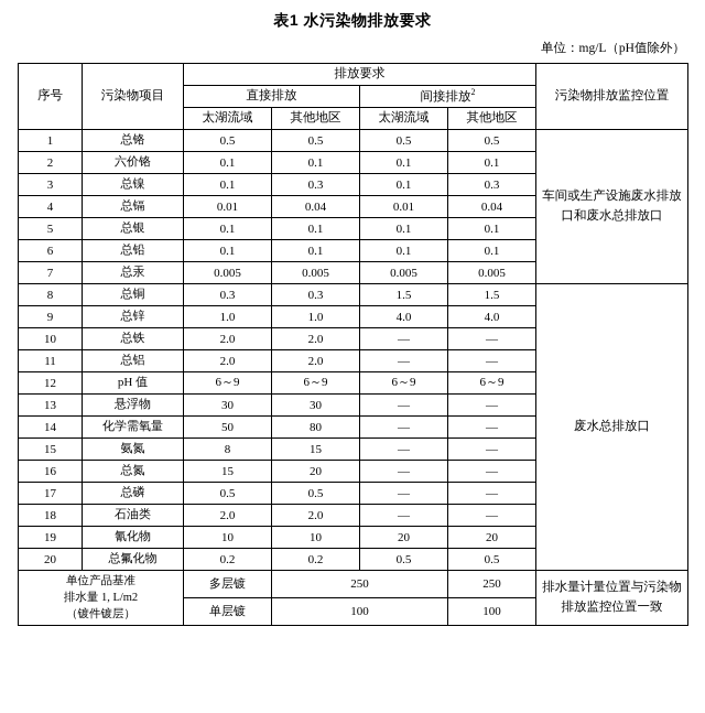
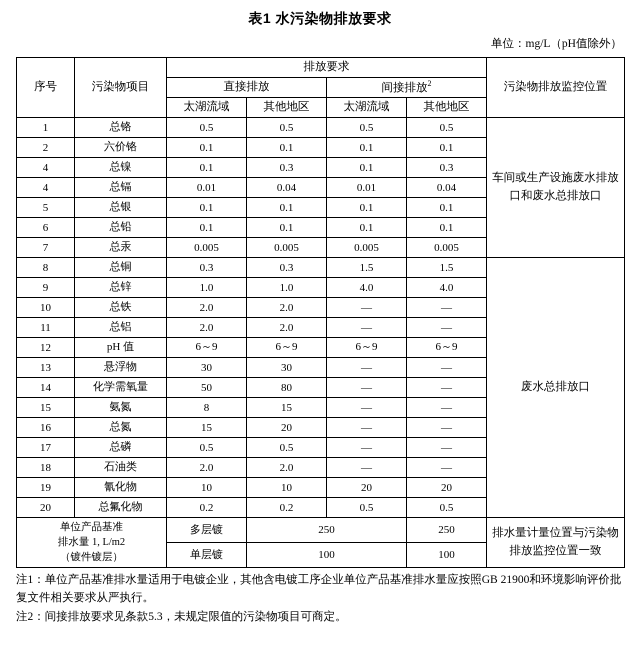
  表1 水污染物排放要求
  单位：mg/L（pH值除外）
  序号	污染物项目	排放要求	污染物排放监控位置
  直接排放	间接排放2
  太湖流域	其他地区	太湖流域	其他地区
  1	总铬	0.5	0.5	0.5	0.5	车间或生产设施废水排放口和废水总排放口
  2	六价铬	0.1	0.1	0.1	0.1
- 3	总镍	0.1	0.3	0.1	0.3
+ 4	总镍	0.1	0.3	0.1	0.3
  4	总镉	0.01	0.04	0.01	0.04
  5	总银	0.1	0.1	0.1	0.1
  6	总铅	0.1	0.1	0.1	0.1
  7	总汞	0.005	0.005	0.005	0.005
  8	总铜	0.3	0.3	1.5	1.5	废水总排放口
  9	总锌	1.0	1.0	4.0	4.0
  10	总铁	2.0	2.0	—	—
  11	总铝	2.0	2.0	—	—
  12	pH 值	6～9	6～9	6～9	6～9
  13	悬浮物	30	30	—	—
  14	化学需氧量	50	80	—	—
  15	氨氮	8	15	—	—
  16	总氮	15	20	—	—
  17	总磷	0.5	0.5	—	—
  18	石油类	2.0	2.0	—	—
  19	氰化物	10	10	20	20
  20	总氟化物	0.2	0.2	0.5	0.5
  单位产品基准 排水量 1, L/m2 （镀件镀层）	多层镀	250	250	排水量计量位置与污染物排放监控位置一致
  单层镀	100	100
+ 注1：单位产品基准排水量适用于电镀企业，其他含电镀工序企业单位产品基准排水量应按照GB 21900和环境影响评价批复文件相关要求从严执行。
+ 注2：间接排放要求见条款5.3，未规定限值的污染物项目可商定。
